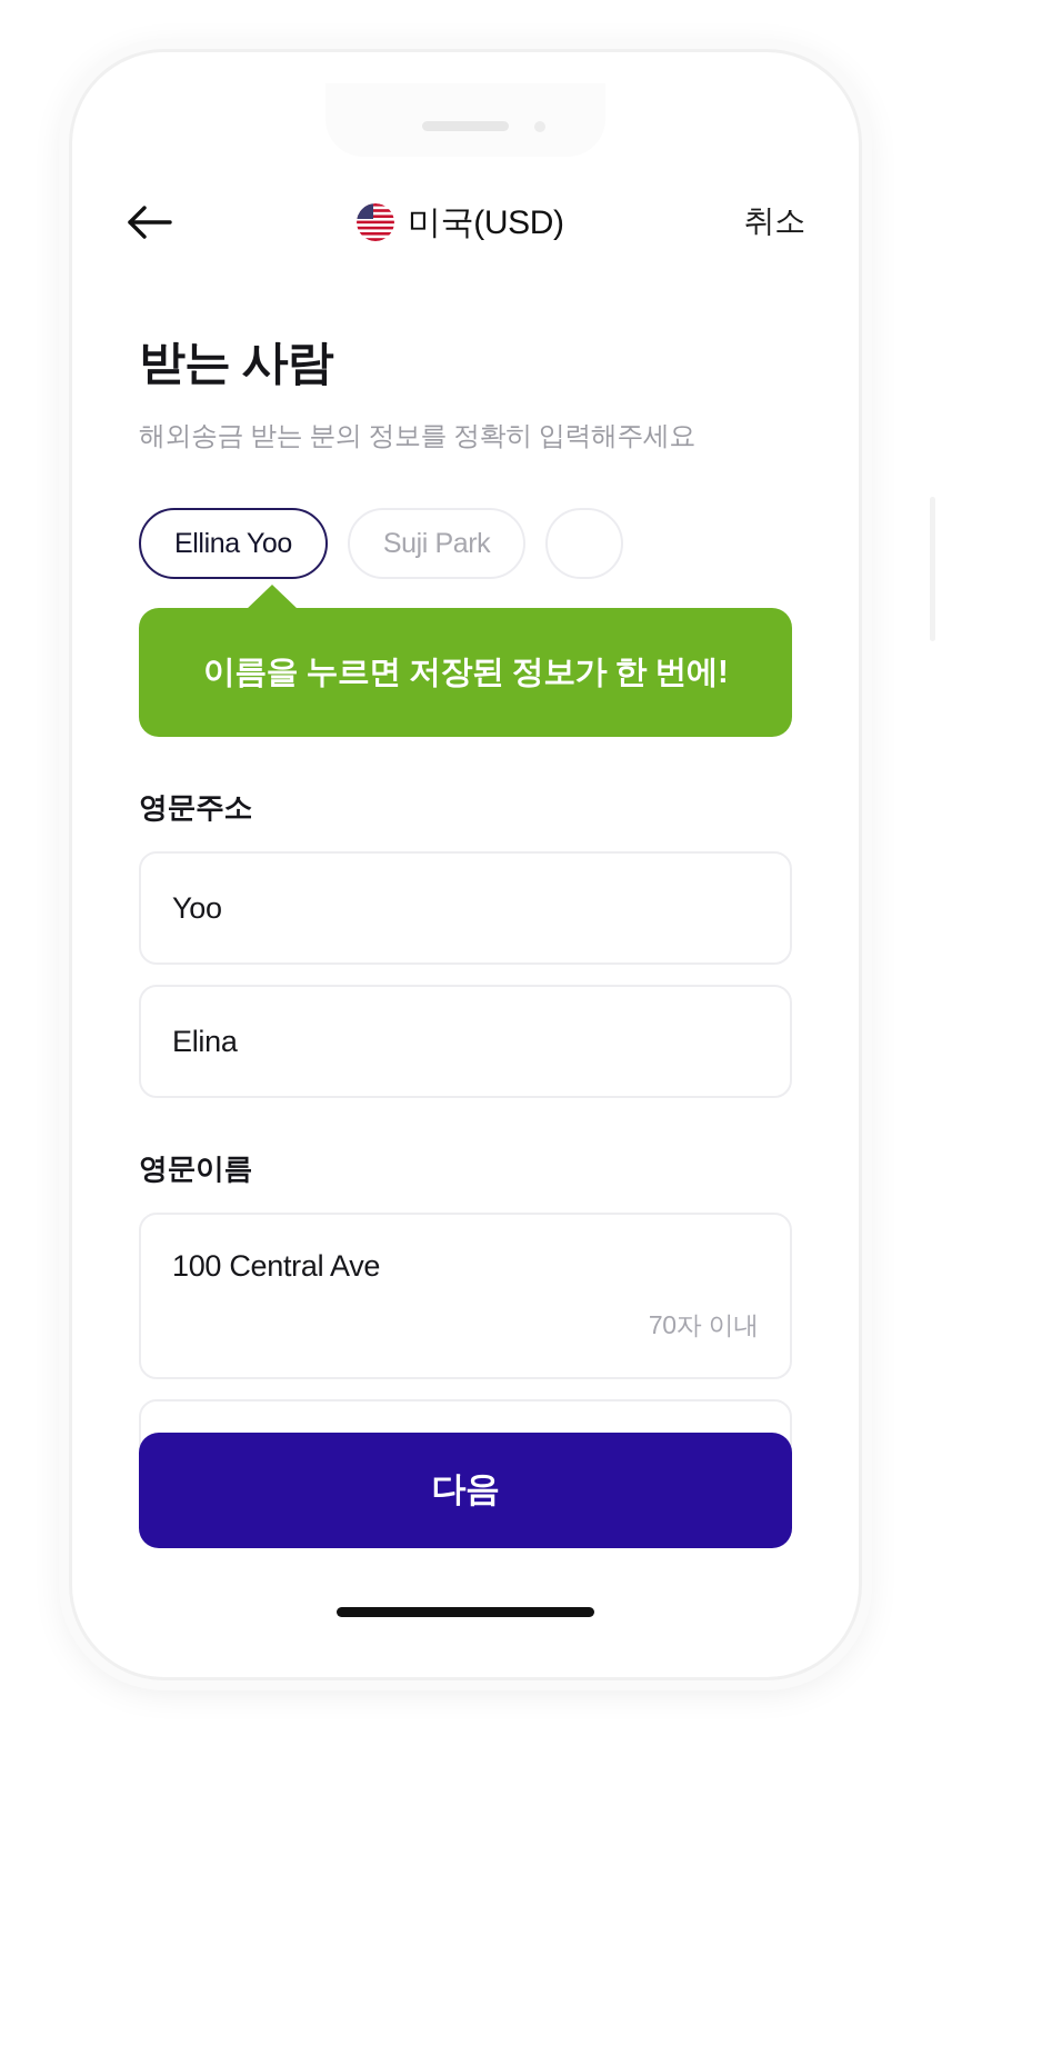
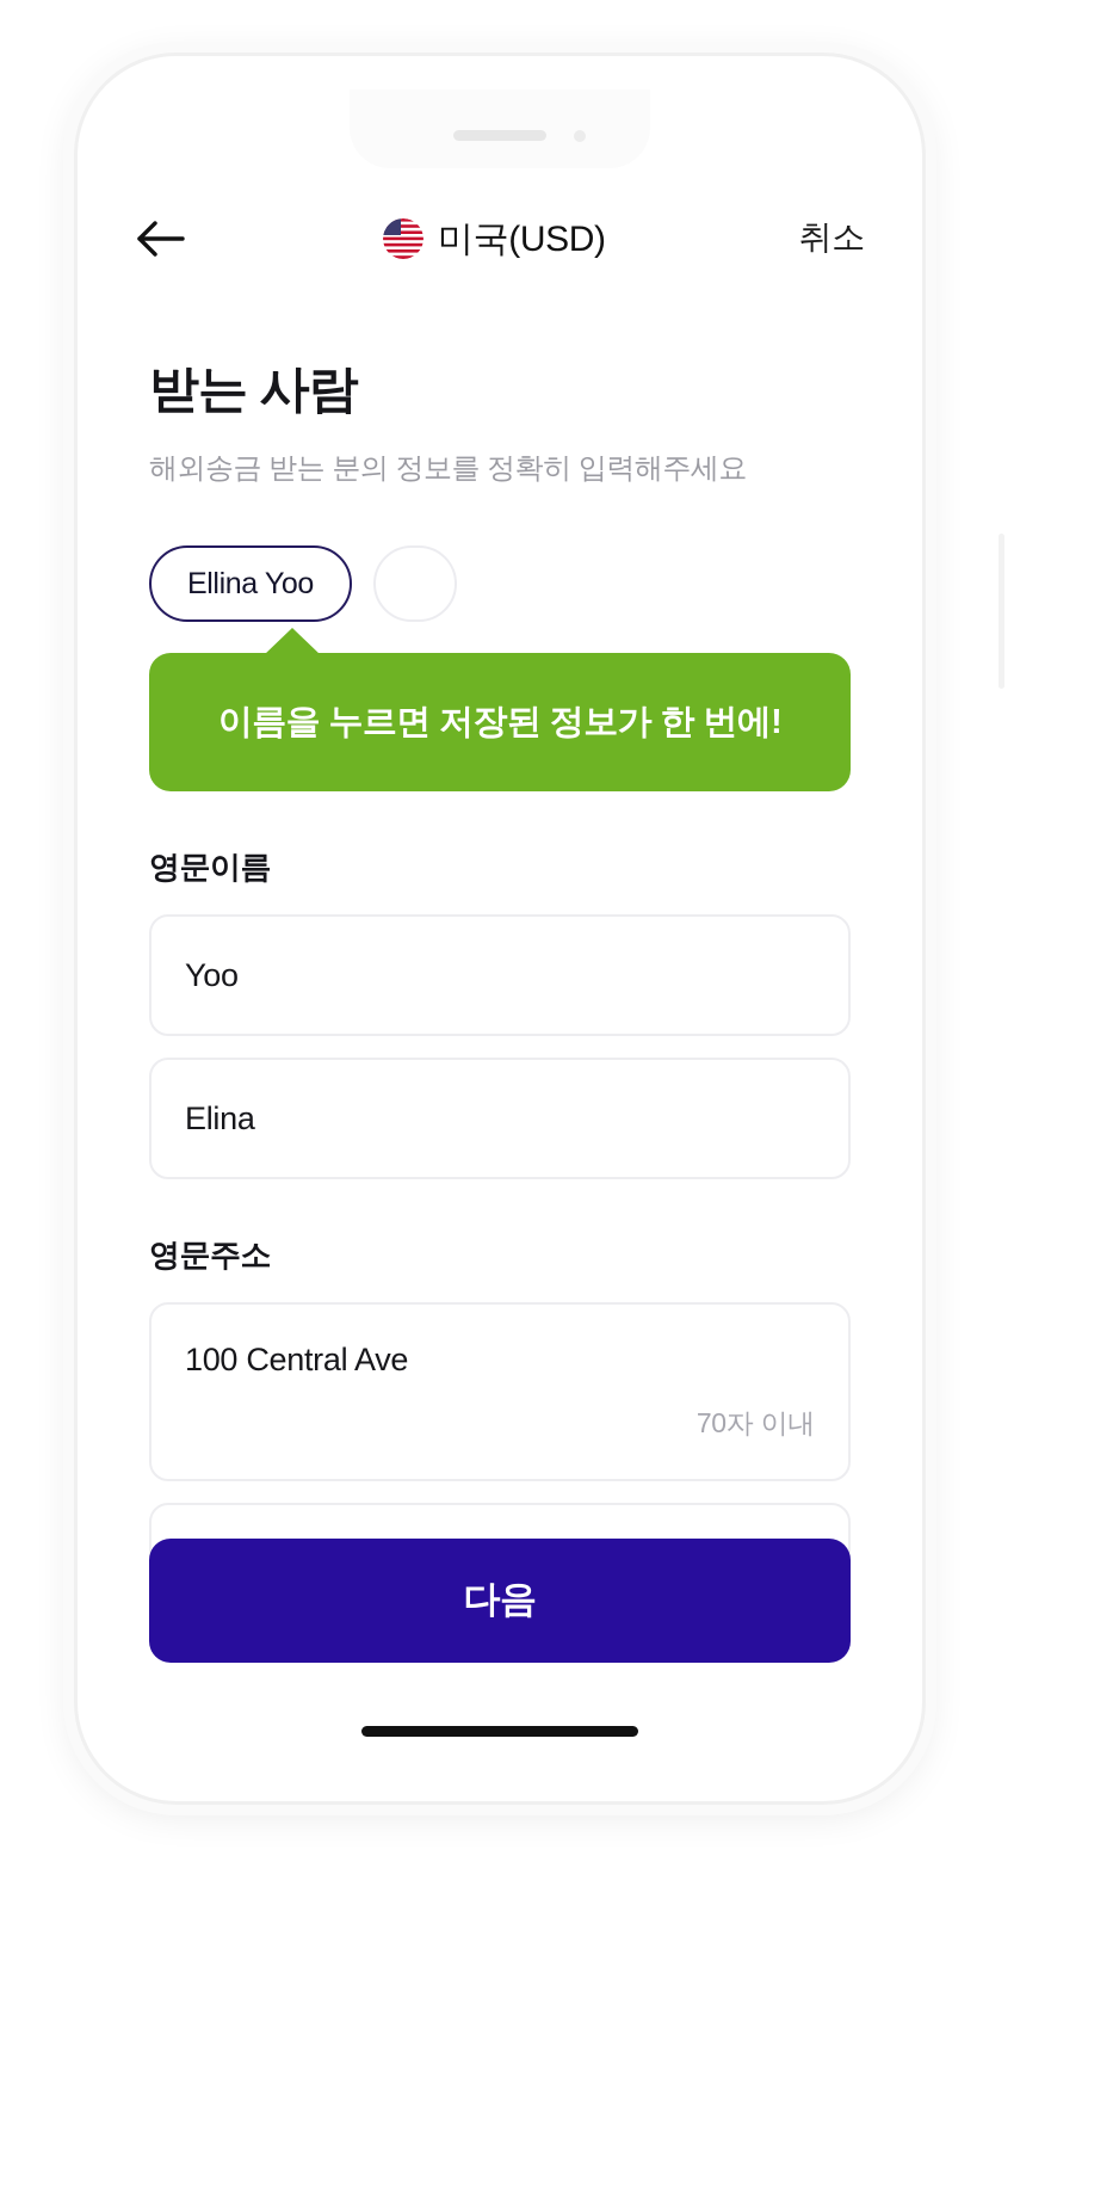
  미국(USD)
  취소
  받는 사람
  해외송금 받는 분의 정보를 정확히 입력해주세요
  Ellina Yoo
- Suji Park
  이름을 누르면 저장된 정보가 한 번에!
- 영문주소
+ 영문이름
  Yoo
  Elina
- 영문이름
+ 영문주소
  100 Central Ave
  70자 이내
  다음
